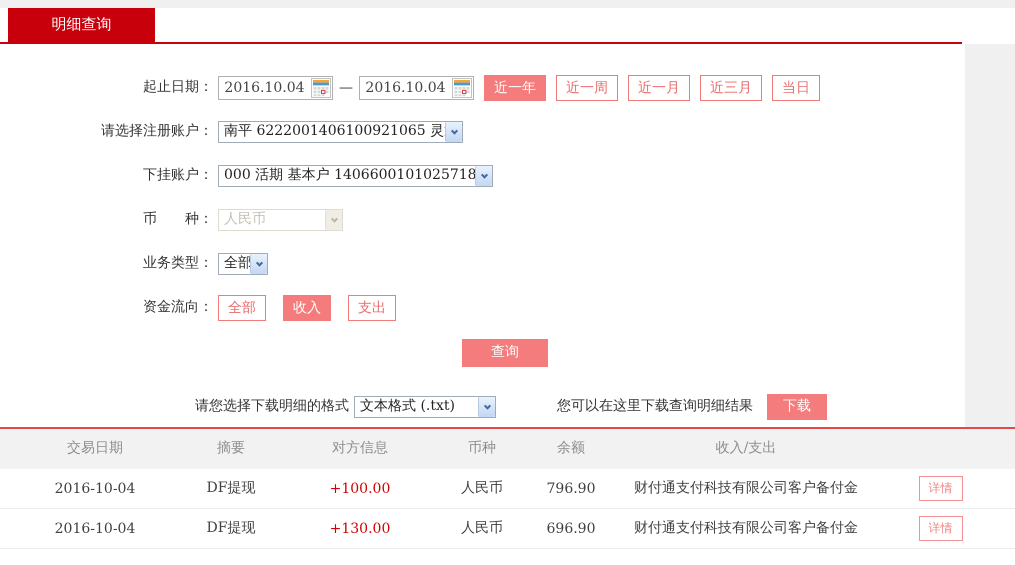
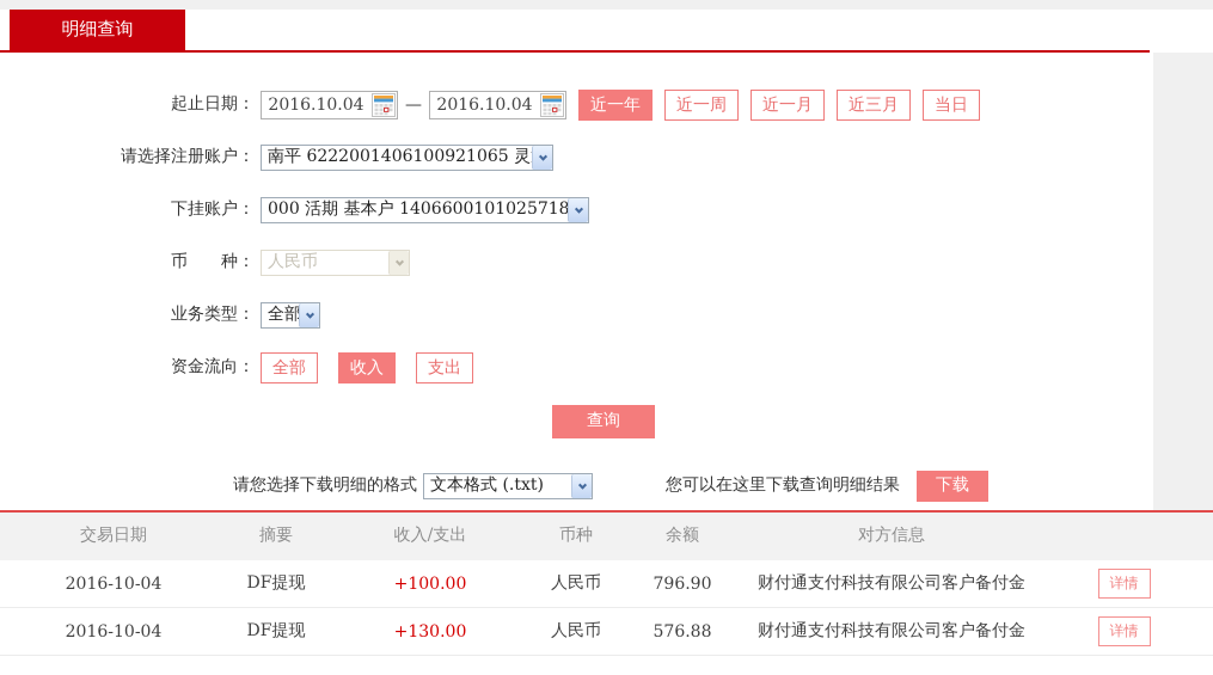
  明细查询
  起止日期：
  2016.10.04
  —
  2016.10.04
  近一年
  近一周
  近一月
  近三月
  当日
  请选择注册账户：
  南平 6222001406100921065 灵
  下挂账户：
  000 活期 基本户 1406600101025718
  币 种：
  人民币
  业务类型：
  全部
  资金流向：
  全部
  收入
  支出
  查询
  请您选择下载明细的格式
  文本格式 (.txt)
  您可以在这里下载查询明细结果
  下载
  交易日期
  摘要
- 对方信息
+ 收入/支出
  币种
  余额
- 收入/支出
+ 对方信息
  2016-10-04
  DF提现
  +100.00
  人民币
  796.90
  财付通支付科技有限公司客户备付金
  详情
  2016-10-04
  DF提现
  +130.00
  人民币
- 696.90
+ 576.88
  财付通支付科技有限公司客户备付金
  详情
